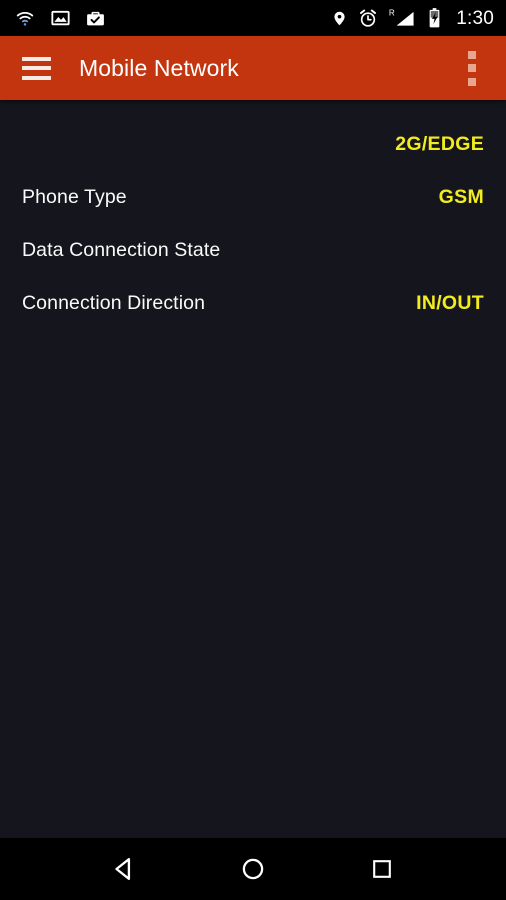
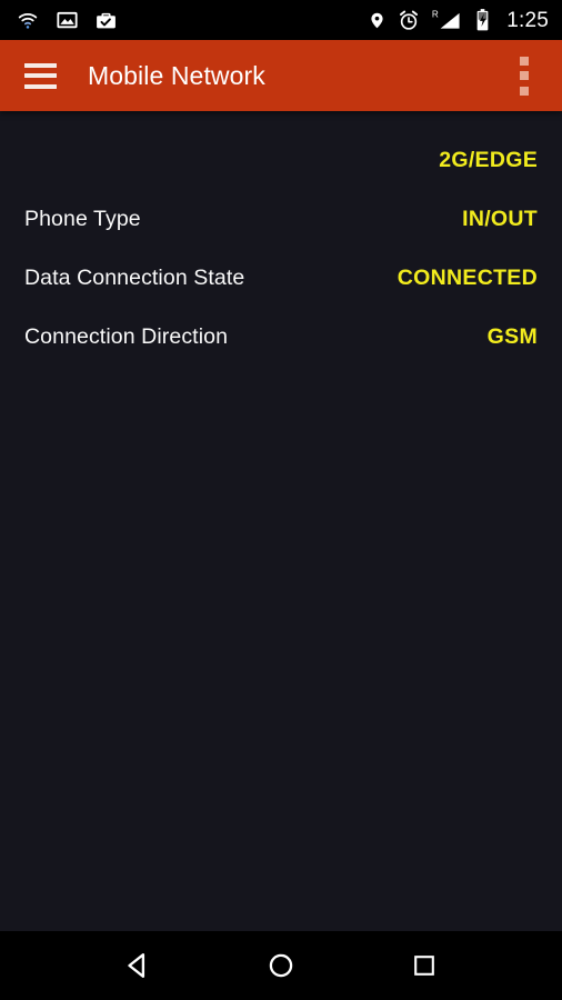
  R
- 1:30
+ 1:25
  Mobile Network
  2G/EDGE
  Phone Type
- GSM
+ IN/OUT
  Data Connection State
+ CONNECTED
  Connection Direction
- IN/OUT
+ GSM
